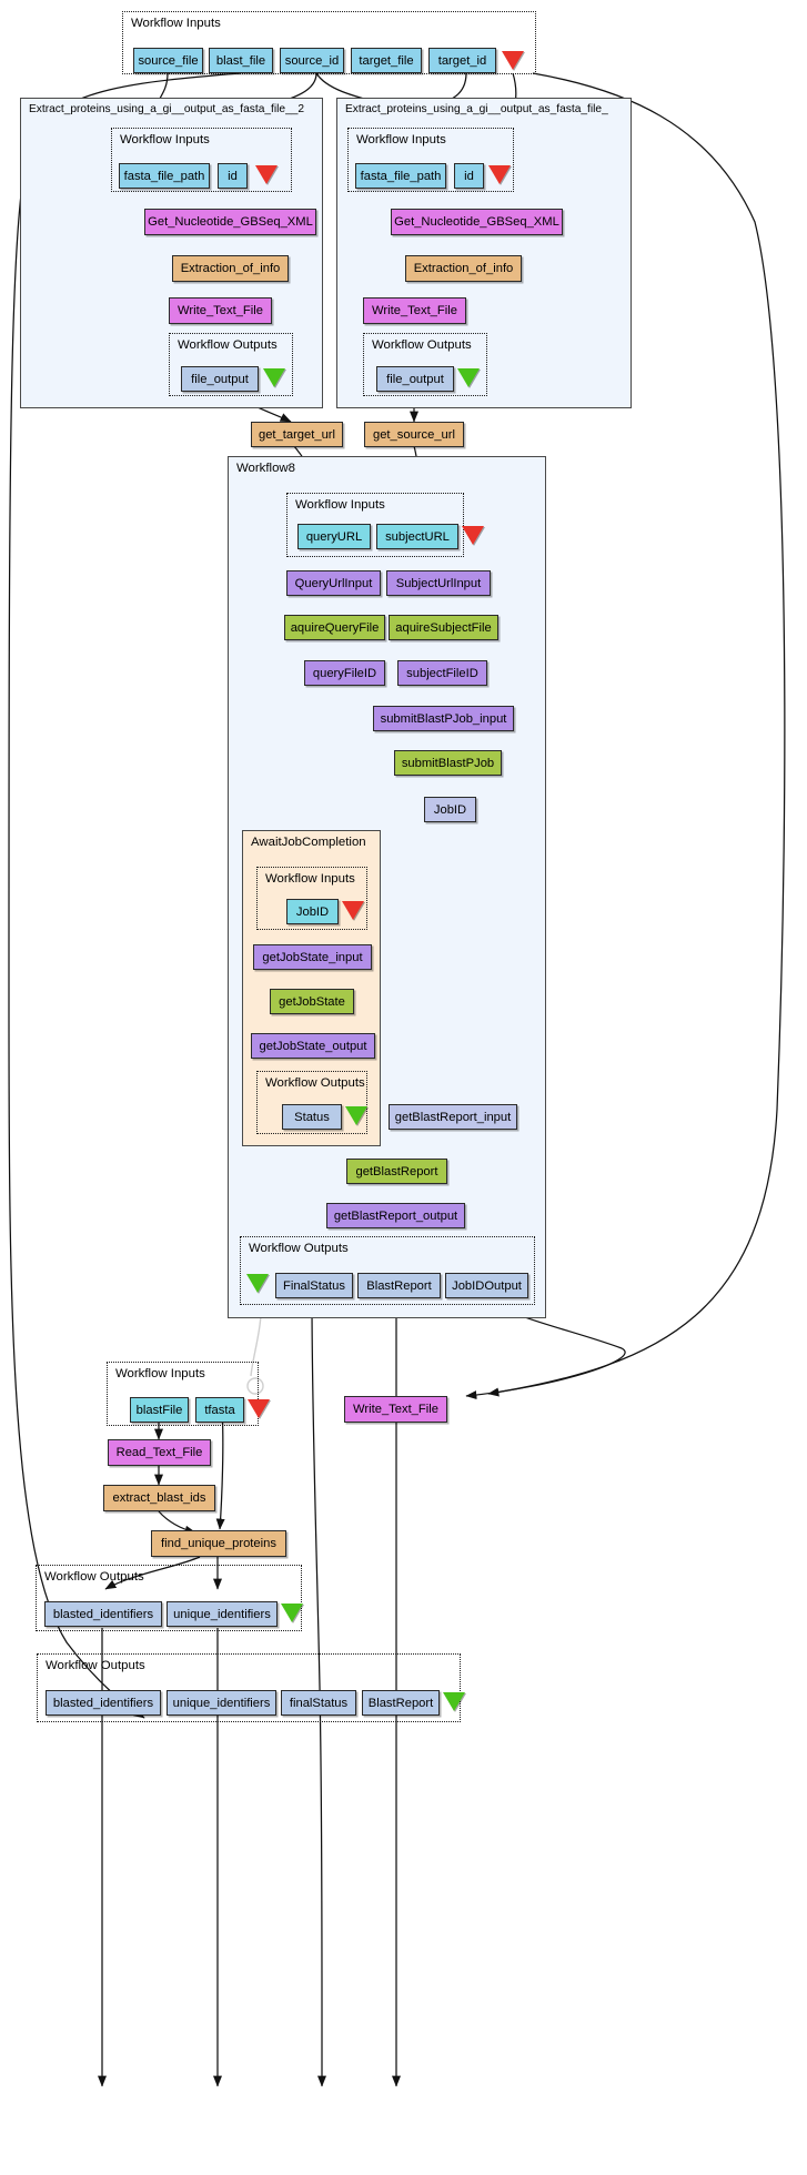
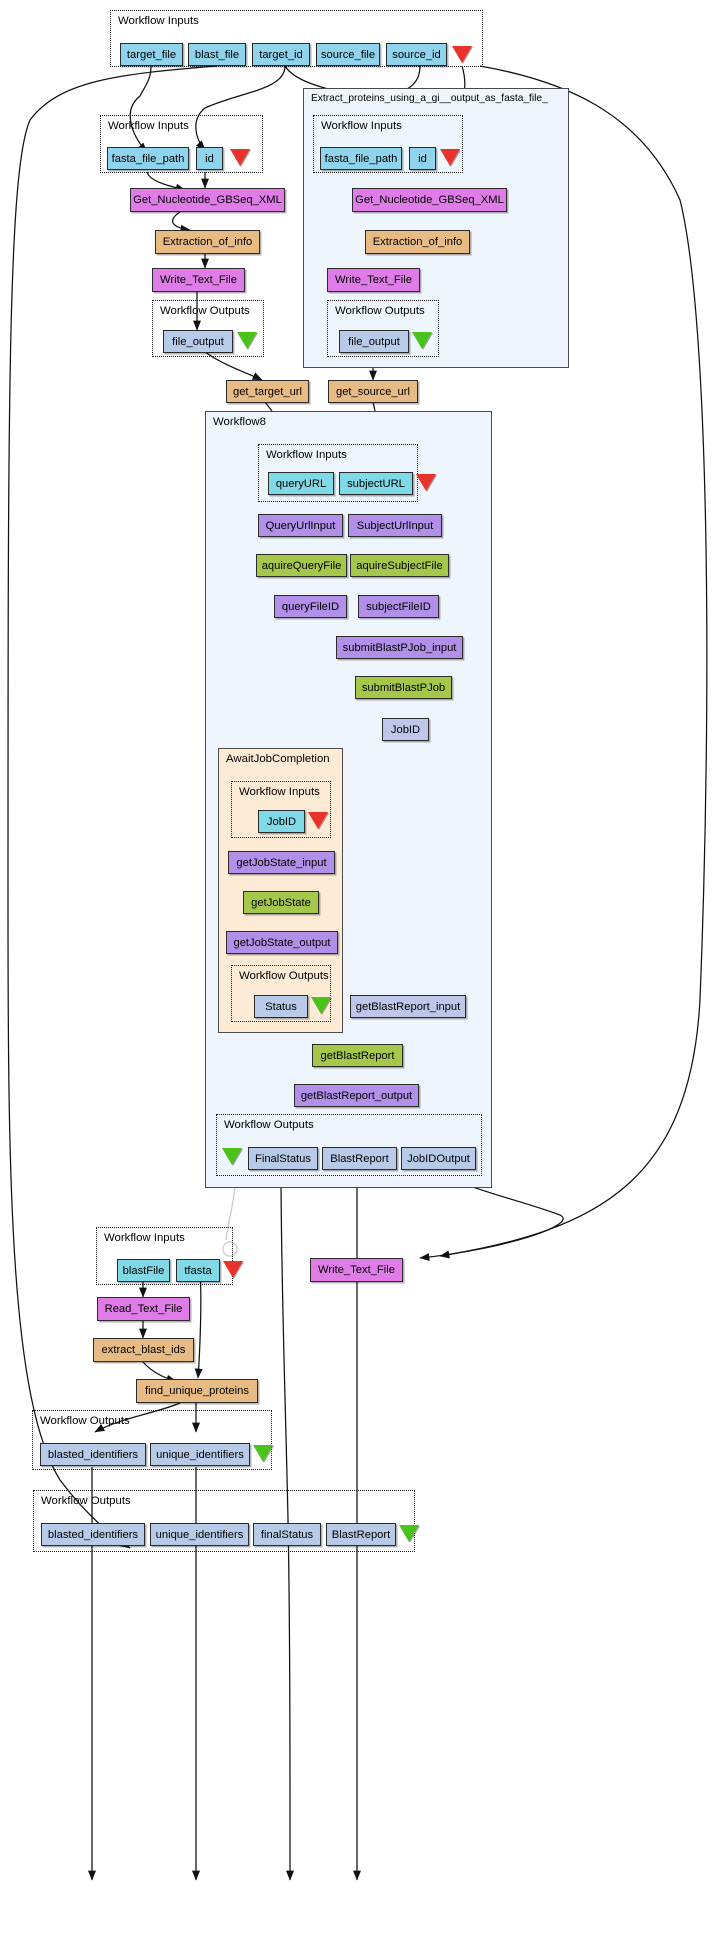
  Workflow Inputs
- Extract_proteins_using_a_gi__output_as_fasta_file__2
  Extract_proteins_using_a_gi__output_as_fasta_file_
  Workflow Inputs
  Workflow Inputs
  Workflow Outputs
  Workflow Outputs
  Workflow8
  Workflow Inputs
  AwaitJobCompletion
  Workflow Inputs
  Workflow Outputs
  Workflow Outputs
  Workflow Inputs
  Workflow Outputs
  Workflow Outputs
- source_file
+ target_file
  blast_file
- source_id
+ target_id
- target_file
+ source_file
- target_id
+ source_id
  fasta_file_path
  id
  Get_Nucleotide_GBSeq_XML
  Extraction_of_info
  Write_Text_File
  file_output
  fasta_file_path
  id
  Get_Nucleotide_GBSeq_XML
  Extraction_of_info
  Write_Text_File
  file_output
  get_target_url
  get_source_url
  queryURL
  subjectURL
  QueryUrlInput
  SubjectUrlInput
  aquireQueryFile
  aquireSubjectFile
  queryFileID
  subjectFileID
  submitBlastPJob_input
  submitBlastPJob
  JobID
  JobID
  getJobState_input
  getJobState
  getJobState_output
  Status
  getBlastReport_input
  getBlastReport
  getBlastReport_output
  FinalStatus
  BlastReport
  JobIDOutput
  blastFile
  tfasta
  Read_Text_File
  extract_blast_ids
  find_unique_proteins
  blasted_identifiers
  unique_identifiers
  Write_Text_File
  blasted_identifiers
  unique_identifiers
  finalStatus
  BlastReport
